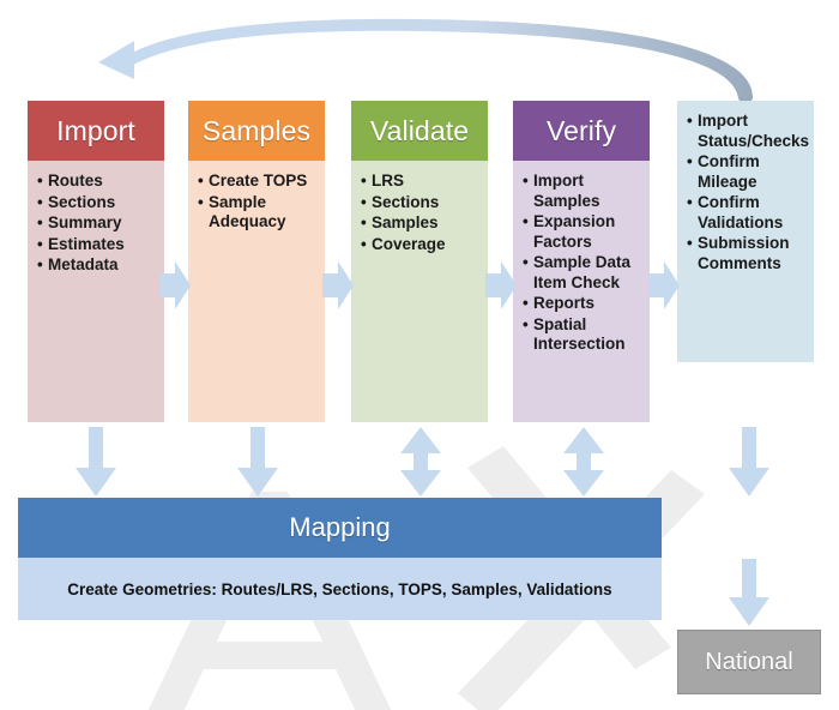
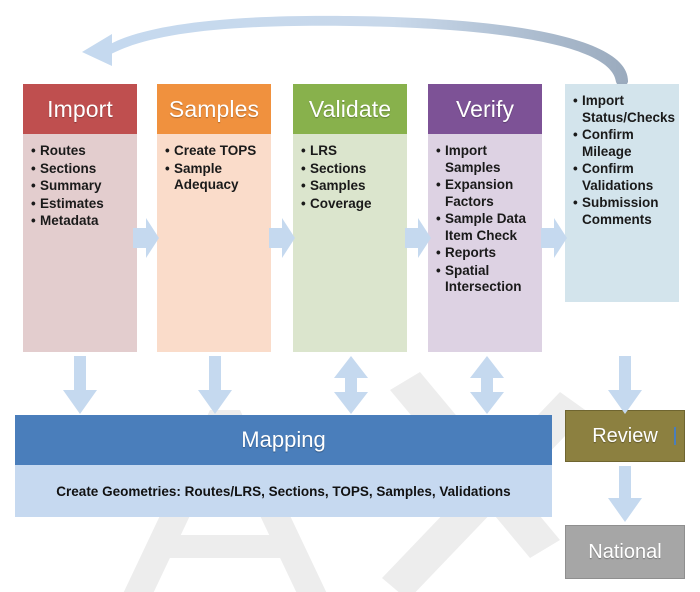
  Import
  Routes
  Sections
  Summary
  Estimates
  Metadata
  Samples
  Create TOPS
  Sample Adequacy
  Validate
  LRS
  Sections
  Samples
  Coverage
  Verify
  Import Samples
  Expansion Factors
  Sample Data Item Check
  Reports
  Spatial Intersection
  Import Status/Checks
  Confirm Mileage
  Confirm Validations
  Submission Comments
  Mapping
  Create Geometries: Routes/LRS, Sections, TOPS, Samples, Validations
+ Review
  National
